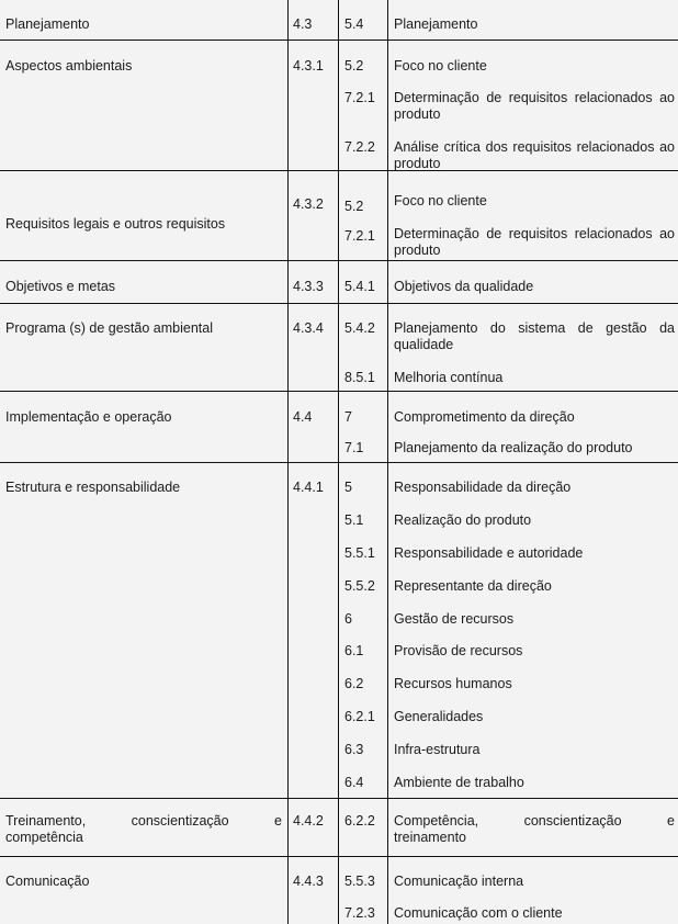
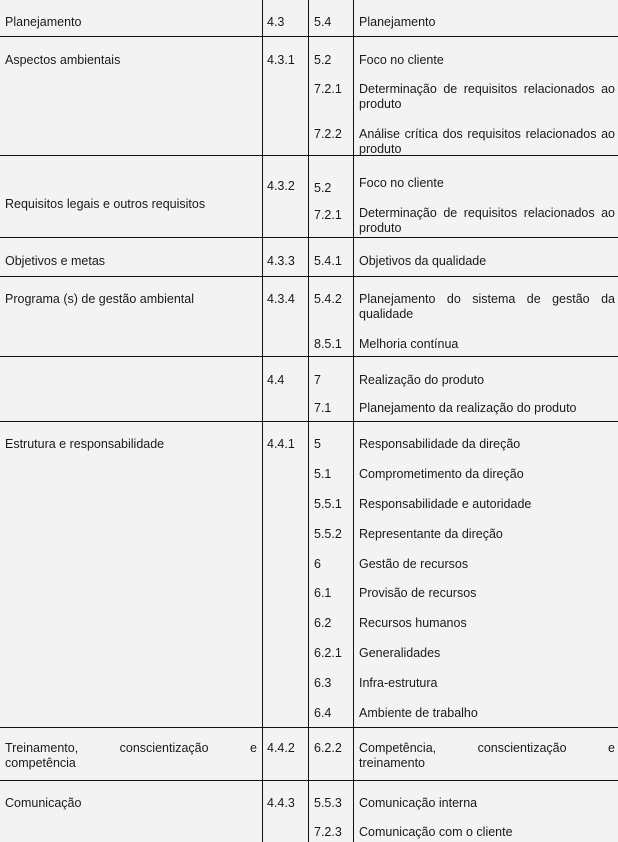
  Planejamento
  4.3
  5.4
  Planejamento
  Aspectos ambientais
  4.3.1
  5.2
  Foco no cliente
  7.2.1
  Determinação de requisitos relacionados ao produto
  7.2.2
  Análise crítica dos requisitos relacionados ao produto
  Requisitos legais e outros requisitos
  4.3.2
  5.2
  Foco no cliente
  7.2.1
  Determinação de requisitos relacionados ao produto
  Objetivos e metas
  4.3.3
  5.4.1
  Objetivos da qualidade
  Programa (s) de gestão ambiental
  4.3.4
  5.4.2
  Planejamento do sistema de gestão da qualidade
  8.5.1
  Melhoria contínua
- Implementação e operação
  4.4
  7
- Comprometimento da direção
+ Realização do produto
  7.1
  Planejamento da realização do produto
  Estrutura e responsabilidade
  4.4.1
  5
  Responsabilidade da direção
  5.1
- Realização do produto
+ Comprometimento da direção
  5.5.1
  Responsabilidade e autoridade
  5.5.2
  Representante da direção
  6
  Gestão de recursos
  6.1
  Provisão de recursos
  6.2
  Recursos humanos
  6.2.1
  Generalidades
  6.3
  Infra-estrutura
  6.4
  Ambiente de trabalho
  Treinamento,
  conscientização
  e
  competência
  4.4.2
  6.2.2
  Competência,
  conscientização
  e
  treinamento
  Comunicação
  4.4.3
  5.5.3
  Comunicação interna
  7.2.3
  Comunicação com o cliente
